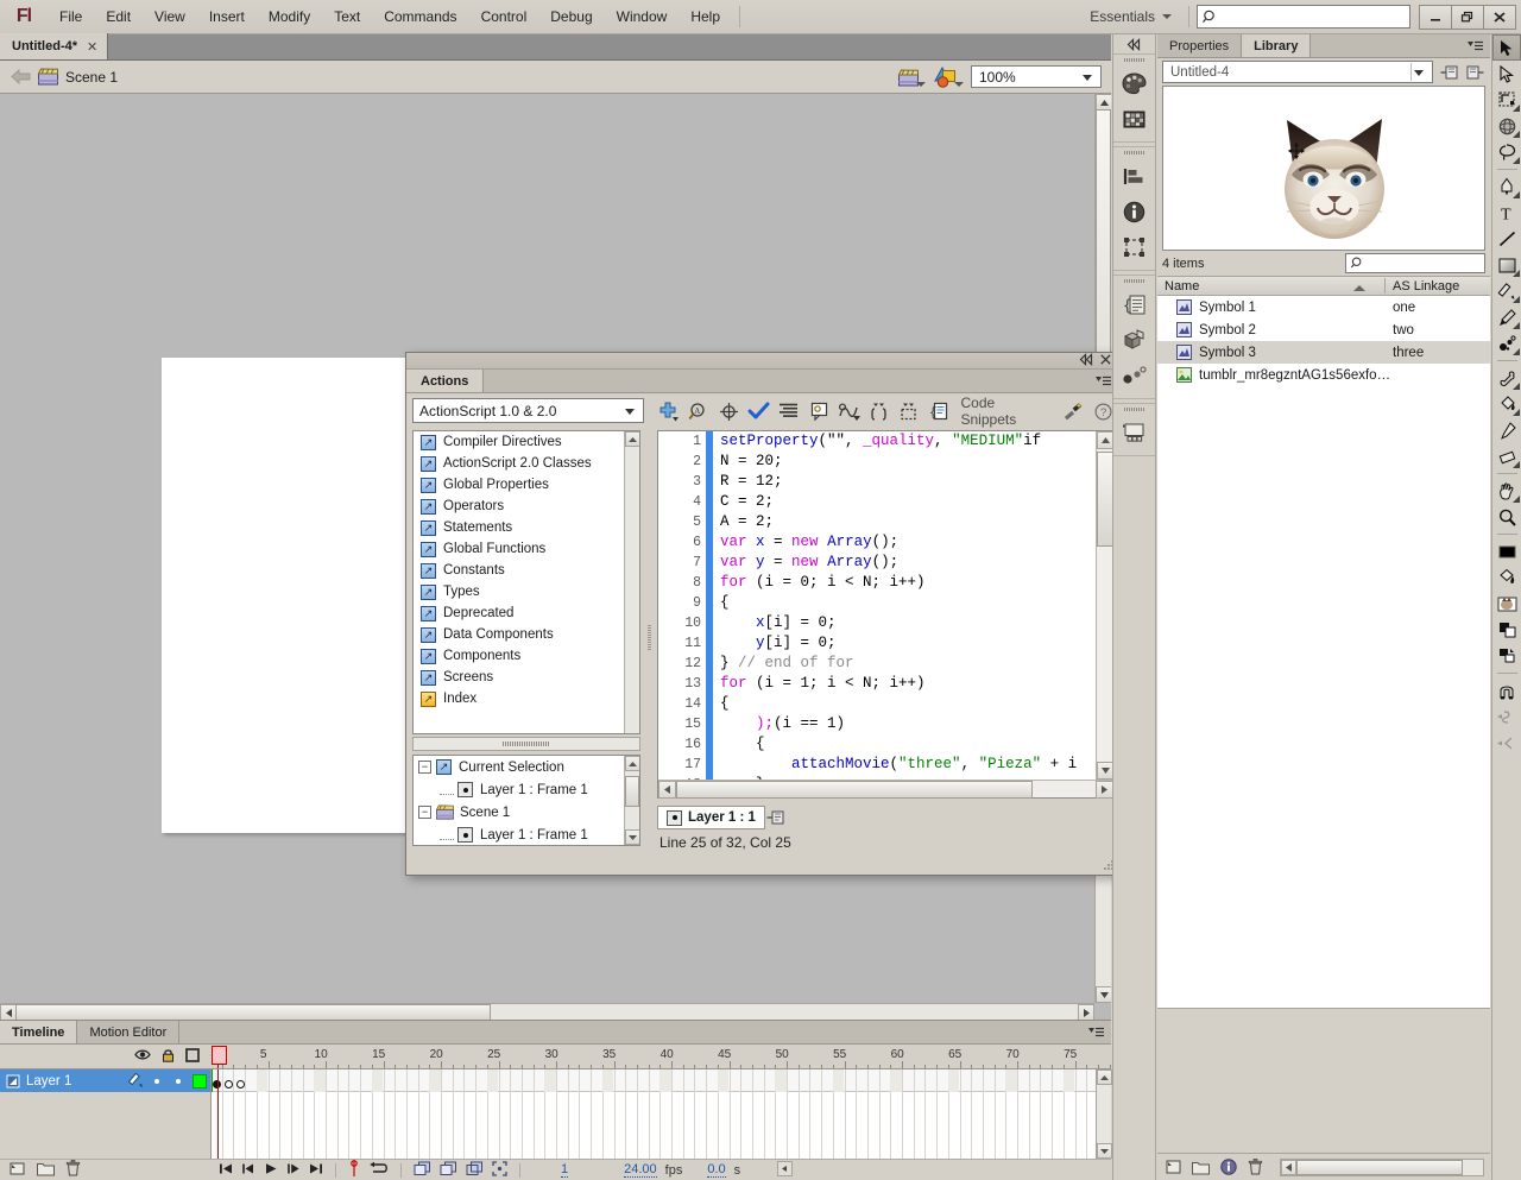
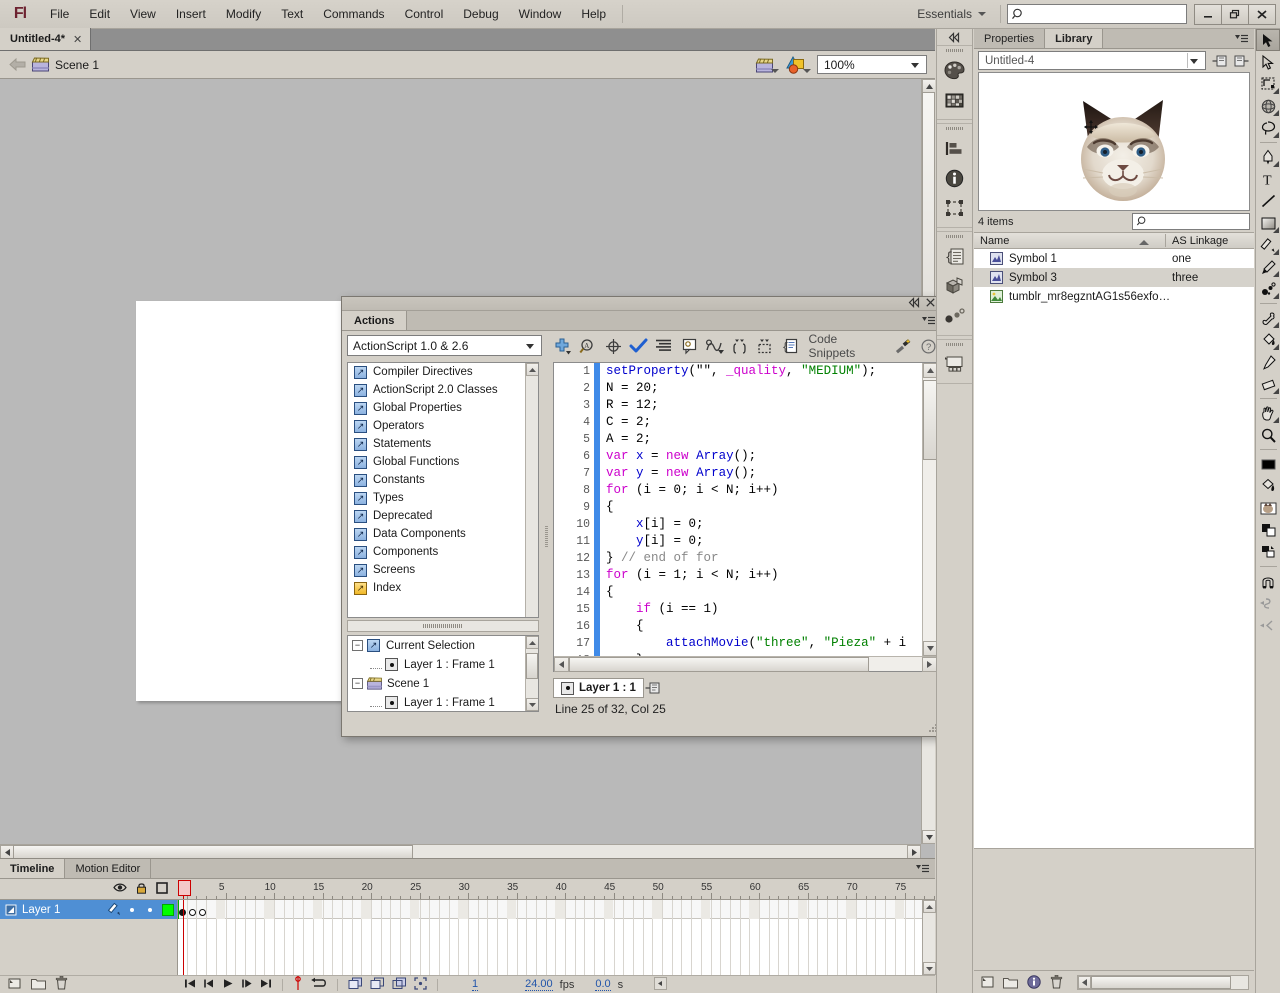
  Fl
  File
  Edit
  View
  Insert
  Modify
  Text
  Commands
  Control
  Debug
  Window
  Help
  Essentials
  Untitled-4*
  ✕
  Scene 1
  100%
  Actions
- ActionScript 1.0 & 2.0
+ ActionScript 1.0 & 2.6
  A
  {
  Code Snippets
  ?
  ↗
  Compiler Directives
  ↗
  ActionScript 2.0 Classes
  ↗
  Global Properties
  ↗
  Operators
  ↗
  Statements
  ↗
  Global Functions
  ↗
  Constants
  ↗
  Types
  ↗
  Deprecated
  ↗
  Data Components
  ↗
  Components
  ↗
  Screens
  ↗
  Index
  −
  ↗
  Current Selection
  Layer 1 : Frame 1
  −
  Scene 1
  Layer 1 : Frame 1
  1
  2
  3
  4
  5
  6
  7
  8
  9
  10
  11
  12
  13
  14
  15
  16
  17
- setProperty("", _quality, "MEDIUM"if
+ setProperty("", _quality, "MEDIUM");
  N = 20;
  R = 12;
  C = 2;
  A = 2;
  var x = new Array();
  var y = new Array();
  for (i = 0; i < N; i++)
  {
  x[i] = 0;
  y[i] = 0;
  } // end of for
  for (i = 1; i < N; i++)
  {
- );(i == 1)
+ if (i == 1)
  {
  attachMovie("three", "Pieza" + i
  Layer 1 : 1
  Line 25 of 32, Col 25
  {
  Properties
  Library
  Untitled-4
  4 items
  Name
  AS Linkage
  Symbol 1
  one
- Symbol 2
- two
  Symbol 3
  three
  tumblr_mr8egzntAG1s56exfo…
  T
  Timeline
  Motion Editor
  5
  10
  15
  20
  25
  30
  35
  40
  45
  50
  55
  60
  65
  70
  75
  Layer 1
  1
  24.00
  fps
  0.0
  s
